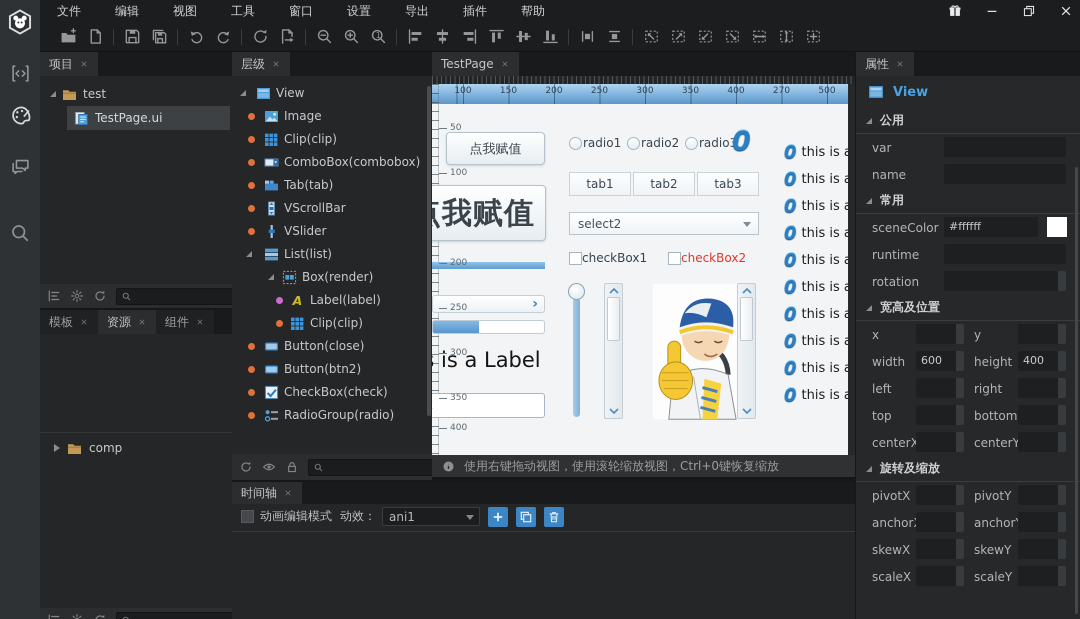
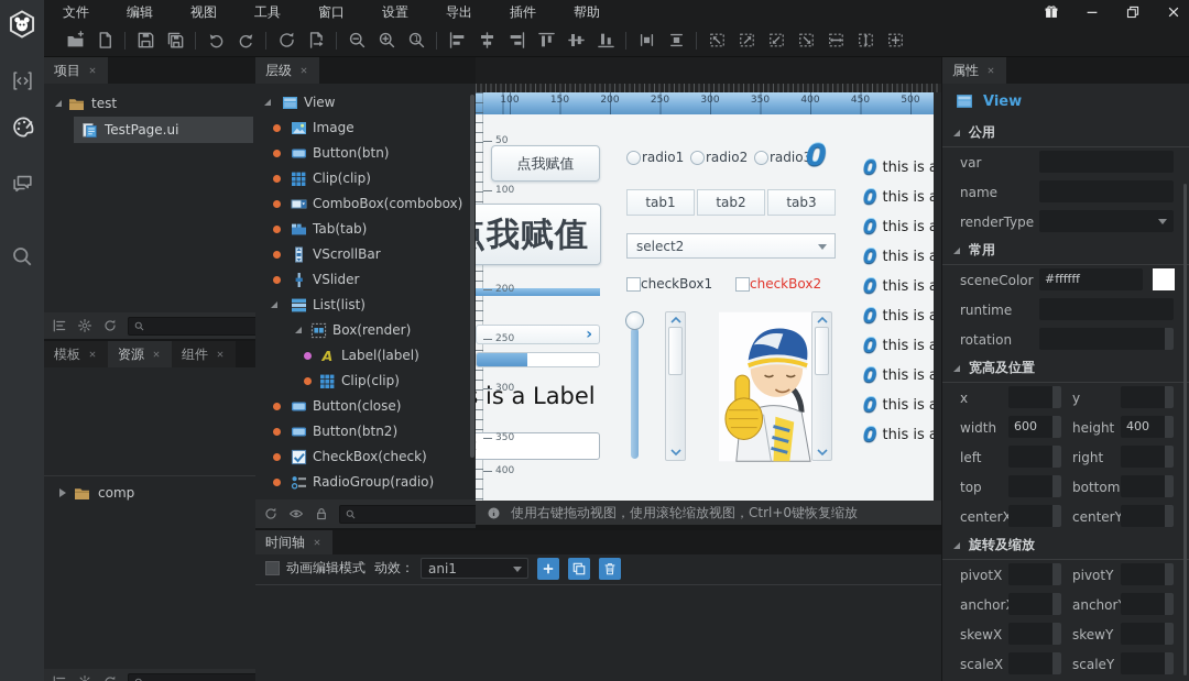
  文件
  编辑
  视图
  工具
  窗口
  设置
  导出
  插件
  帮助
  1
  项目
  test
  TestPage.ui
  模板
  资源
  组件
  comp
  层级
  View
  Image
+ Button(btn)
  Clip(clip)
  ComboBox(combobox)
  Tab(tab)
  VScrollBar
  VSlider
  List(list)
  Box(render)
  A
  Label(label)
  Clip(clip)
  Button(close)
  Button(btn2)
  CheckBox(check)
  RadioGroup(radio)
- TestPage
  100
  150
  200
  250
  300
  350
  400
- 270
+ 450
  500
  50
  100
  200
  250
  300
  350
  400
  点我赋值
  我赋值
  ›
  radio1
  radio2
  radio3
  0
  tab1
  tab2
  tab3
  select2
  checkBox1
  checkBox2
  0
  this is a
  0
  this is a
  0
  this is a
  0
  this is a
  0
  this is a
  0
  this is a
  0
  this is a
  0
  this is a
  0
  this is a
  0
  this is a
  使用右键拖动视图，使用滚轮缩放视图，Ctrl+0键恢复缩放
  时间轴
  动画编辑模式
  动效：
  ani1
  属性
  View
  公用
  var
  name
+ renderType
  常用
  sceneColor
  #ffffff
  runtime
  rotation
  宽高及位置
  x
  y
  width
  600
  height
  400
  left
  right
  top
  bottom
  centerX
  centerY
  旋转及缩放
  pivotX
  pivotY
  anchor
  anchor
  skewX
  skewY
  scaleX
  scaleY
